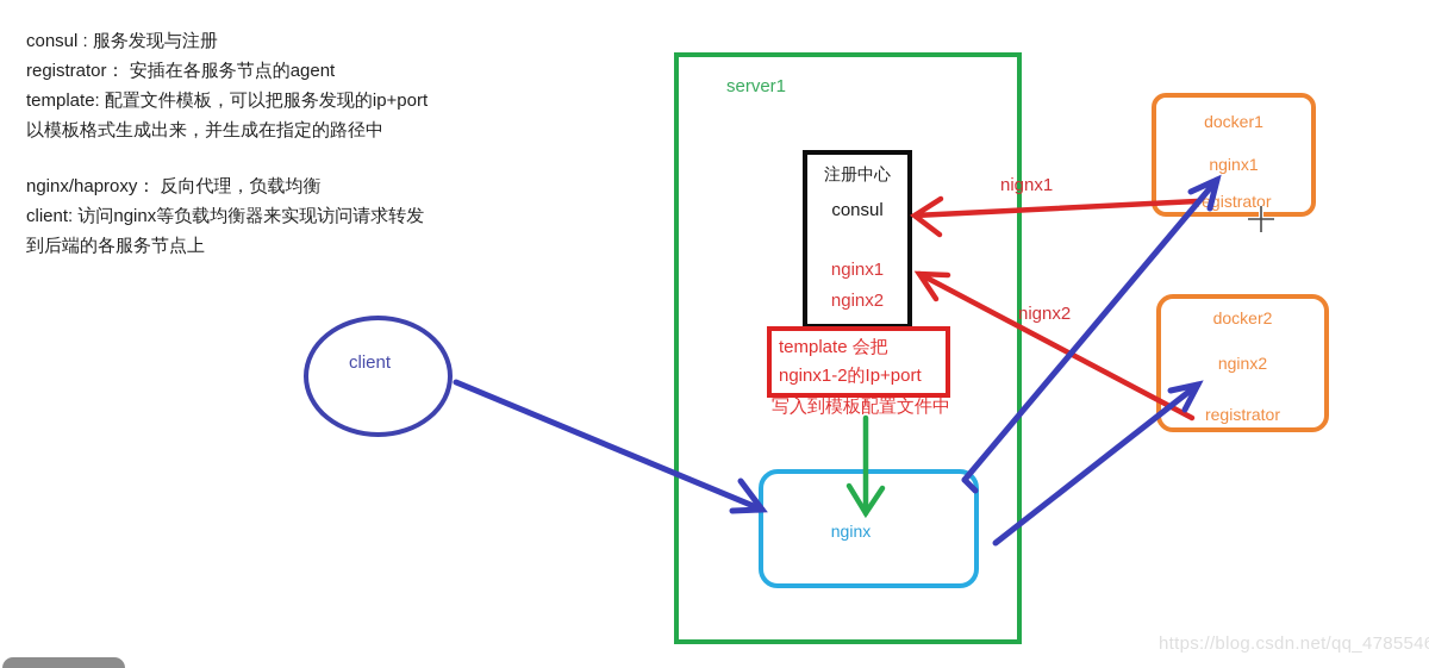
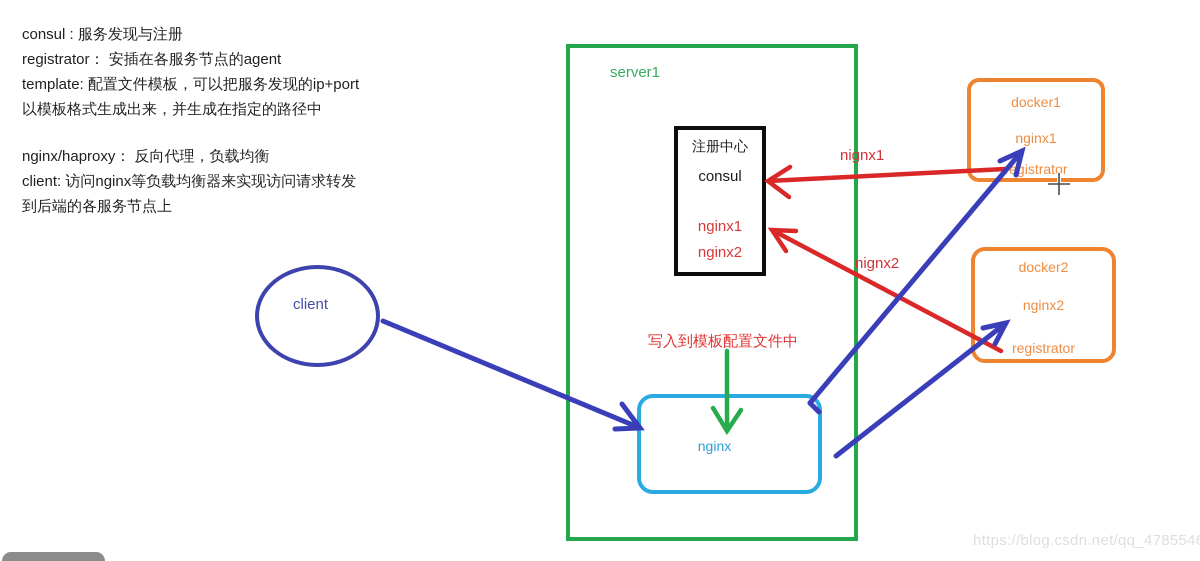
  consul : 服务发现与注册
  registrator： 安插在各服务节点的agent
  template: 配置文件模板，可以把服务发现的ip+port
  以模板格式生成出来，并生成在指定的路径中
  nginx/haproxy： 反向代理，负载均衡
  client: 访问nginx等负载均衡器来实现访问请求转发
  到后端的各服务节点上
  server1
  注册中心
  consul
  nginx1
  nginx2
- template 会把
- nginx1-2的Ip+port
  写入到模板配置文件中
  nginx
  client
  docker1
  nginx1
  egistrator
  docker2
  nginx2
  registrator
  nignx1
  nignx2
  https://blog.csdn.net/qq_478554
